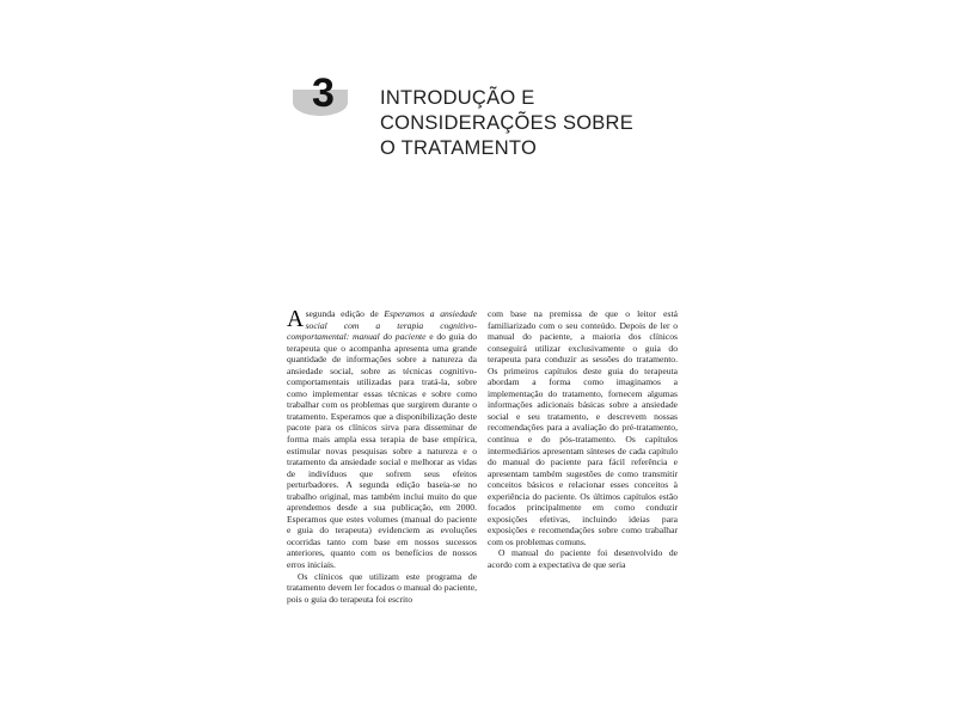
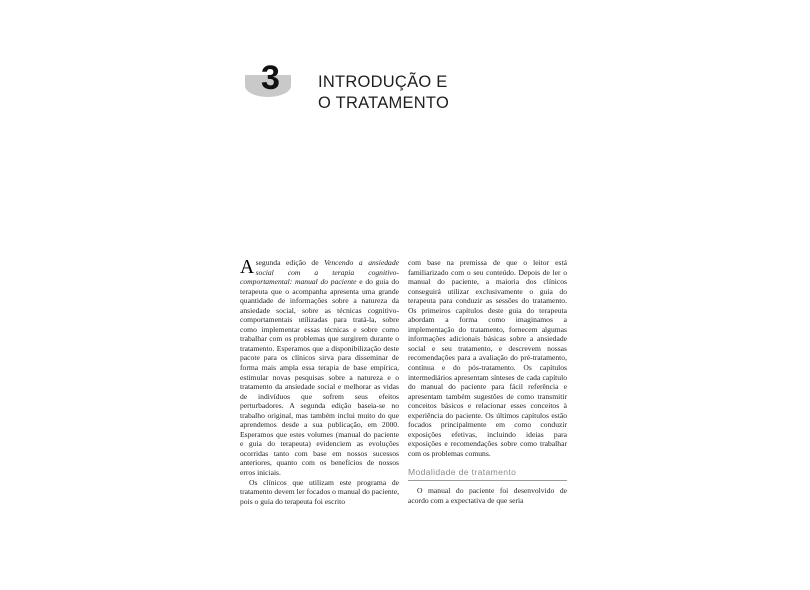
  3
  INTRODUÇÃO E
- CONSIDERAÇÕES SOBRE
  O TRATAMENTO
  A
- segunda edição de Esperamos a ansiedade social com a terapia cognitivo-comportamental: manual do paciente e do guia do terapeuta que o acompanha apresenta uma grande quantidade de informações sobre a natureza da ansiedade social, sobre as técnicas cognitivo-comportamentais utilizadas para tratá-la, sobre como implementar essas técnicas e sobre como trabalhar com os problemas que surgirem durante o tratamento. Esperamos que a disponibilização deste pacote para os clínicos sirva para disseminar de forma mais ampla essa terapia de base empírica, estimular novas pesquisas sobre a natureza e o tratamento da ansiedade social e melhorar as vidas de indivíduos que sofrem seus efeitos perturbadores. A segunda edição baseia-se no trabalho original, mas também inclui muito do que aprendemos desde a sua publicação, em 2000. Esperamos que estes volumes (manual do paciente e guia do terapeuta) evidenciem as evoluções ocorridas tanto com base em nossos sucessos anteriores, quanto com os benefícios de nossos erros iniciais.
+ segunda edição de Vencendo a ansiedade social com a terapia cognitivo-comportamental: manual do paciente e do guia do terapeuta que o acompanha apresenta uma grande quantidade de informações sobre a natureza da ansiedade social, sobre as técnicas cognitivo-comportamentais utilizadas para tratá-la, sobre como implementar essas técnicas e sobre como trabalhar com os problemas que surgirem durante o tratamento. Esperamos que a disponibilização deste pacote para os clínicos sirva para disseminar de forma mais ampla essa terapia de base empírica, estimular novas pesquisas sobre a natureza e o tratamento da ansiedade social e melhorar as vidas de indivíduos que sofrem seus efeitos perturbadores. A segunda edição baseia-se no trabalho original, mas também inclui muito do que aprendemos desde a sua publicação, em 2000. Esperamos que estes volumes (manual do paciente e guia do terapeuta) evidenciem as evoluções ocorridas tanto com base em nossos sucessos anteriores, quanto com os benefícios de nossos erros iniciais.
  Os clínicos que utilizam este programa de tratamento devem ler focados o manual do paciente, pois o guia do terapeuta foi escrito
  com base na premissa de que o leitor está familiarizado com o seu conteúdo. Depois de ler o manual do paciente, a maioria dos clínicos conseguirá utilizar exclusivamente o guia do terapeuta para conduzir as sessões do tratamento. Os primeiros capítulos deste guia do terapeuta abordam a forma como imaginamos a implementação do tratamento, fornecem algumas informações adicionais básicas sobre a ansiedade social e seu tratamento, e descrevem nossas recomendações para a avaliação do pré-tratamento, contínua e do pós-tratamento. Os capítulos intermediários apresentam sínteses de cada capítulo do manual do paciente para fácil referência e apresentam também sugestões de como transmitir conceitos básicos e relacionar esses conceitos à experiência do paciente. Os últimos capítulos estão focados principalmente em como conduzir exposições efetivas, incluindo ideias para exposições e recomendações sobre como trabalhar com os problemas comuns.
+ Modalidade de tratamento
  O manual do paciente foi desenvolvido de acordo com a expectativa de que seria
